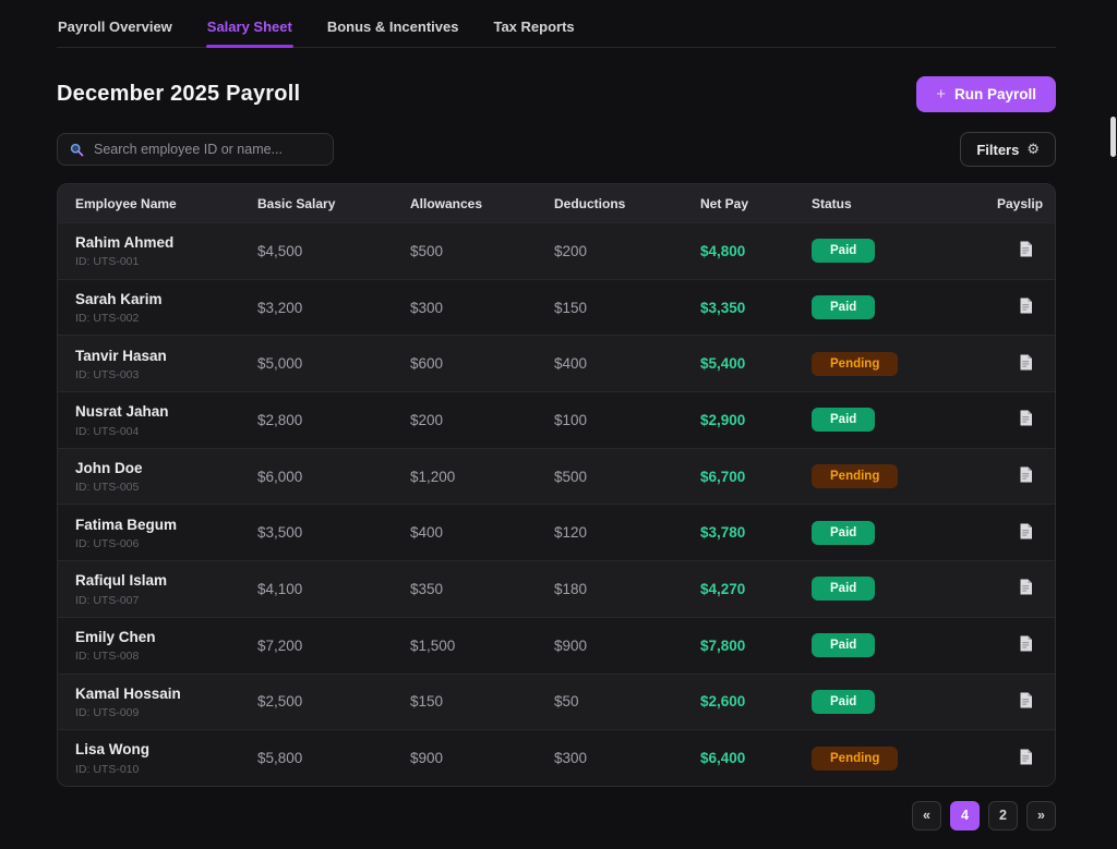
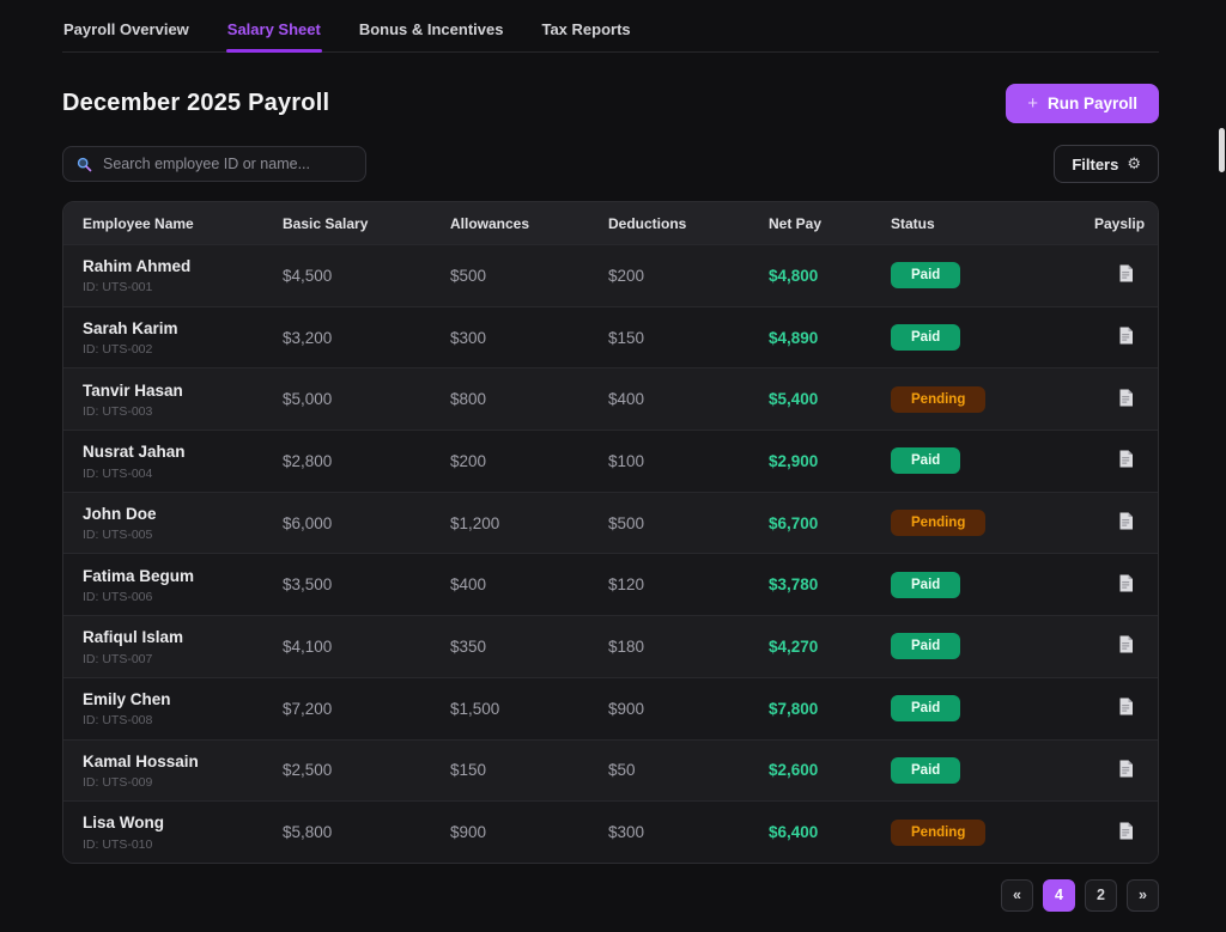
  Payroll Overview
  Salary Sheet
  Bonus & Incentives
  Tax Reports
  December 2025 Payroll
  +
  Run Payroll
  Search employee ID or name...
  Filters
  ⚙
  Employee Name
  Basic Salary
  Allowances
  Deductions
  Net Pay
  Status
  Payslip
  Rahim Ahmed
  ID: UTS-001
  $4,500
  $500
  $200
  $4,800
  Paid
  Sarah Karim
  ID: UTS-002
  $3,200
  $300
  $150
- $3,350
+ $4,890
  Paid
  Tanvir Hasan
  ID: UTS-003
  $5,000
- $600
+ $800
  $400
  $5,400
  Pending
  Nusrat Jahan
  ID: UTS-004
  $2,800
  $200
  $100
  $2,900
  Paid
  John Doe
  ID: UTS-005
  $6,000
  $1,200
  $500
  $6,700
  Pending
  Fatima Begum
  ID: UTS-006
  $3,500
  $400
  $120
  $3,780
  Paid
  Rafiqul Islam
  ID: UTS-007
  $4,100
  $350
  $180
  $4,270
  Paid
  Emily Chen
  ID: UTS-008
  $7,200
  $1,500
  $900
  $7,800
  Paid
  Kamal Hossain
  ID: UTS-009
  $2,500
  $150
  $50
  $2,600
  Paid
  Lisa Wong
  ID: UTS-010
  $5,800
  $900
  $300
  $6,400
  Pending
  «
  4
  2
  »
